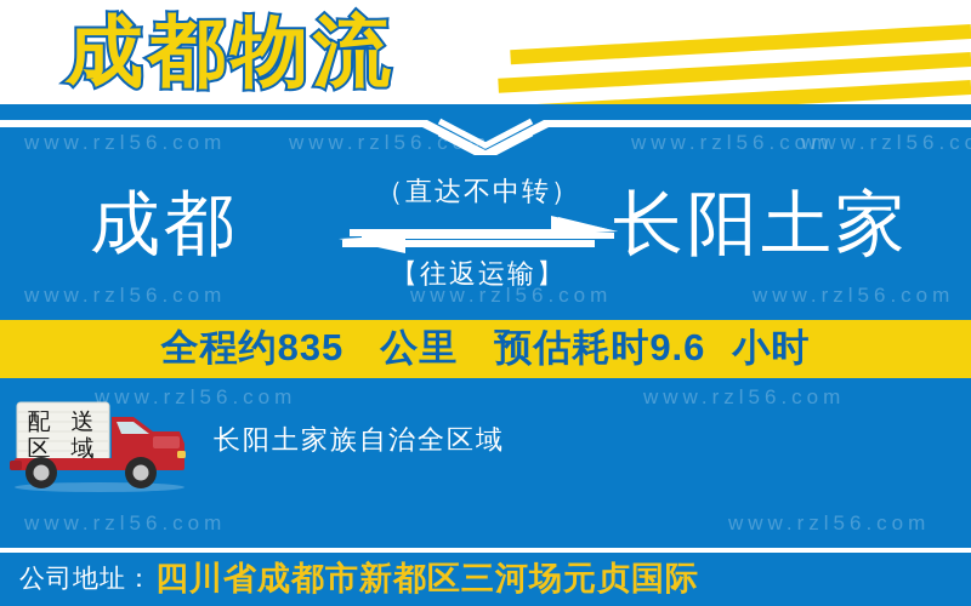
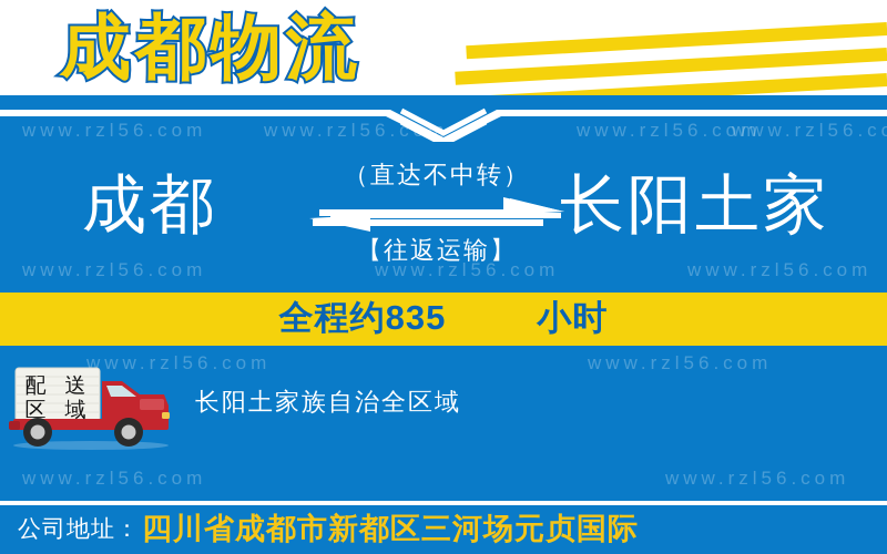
  成都物流
  www.rzl56.com
  www.rzl56.c
  www.rzl56.com
  www.rzl56.c
  成都
  （直达不中转）
  【往返运输】
  长阳土家
  www.rzl56.com
  www.rzl56.com
  www.rzl56.com
  全程约835
- 公里
- 预估耗时9.6
  小时
  www.rzl56.com
  www.rzl56.com
  配
  送
  区
  域
  长阳土家族自治全区域
  www.rzl56.com
  www.rzl56.com
  公司地址：
  四川省成都市新都区三河场元贞国际
